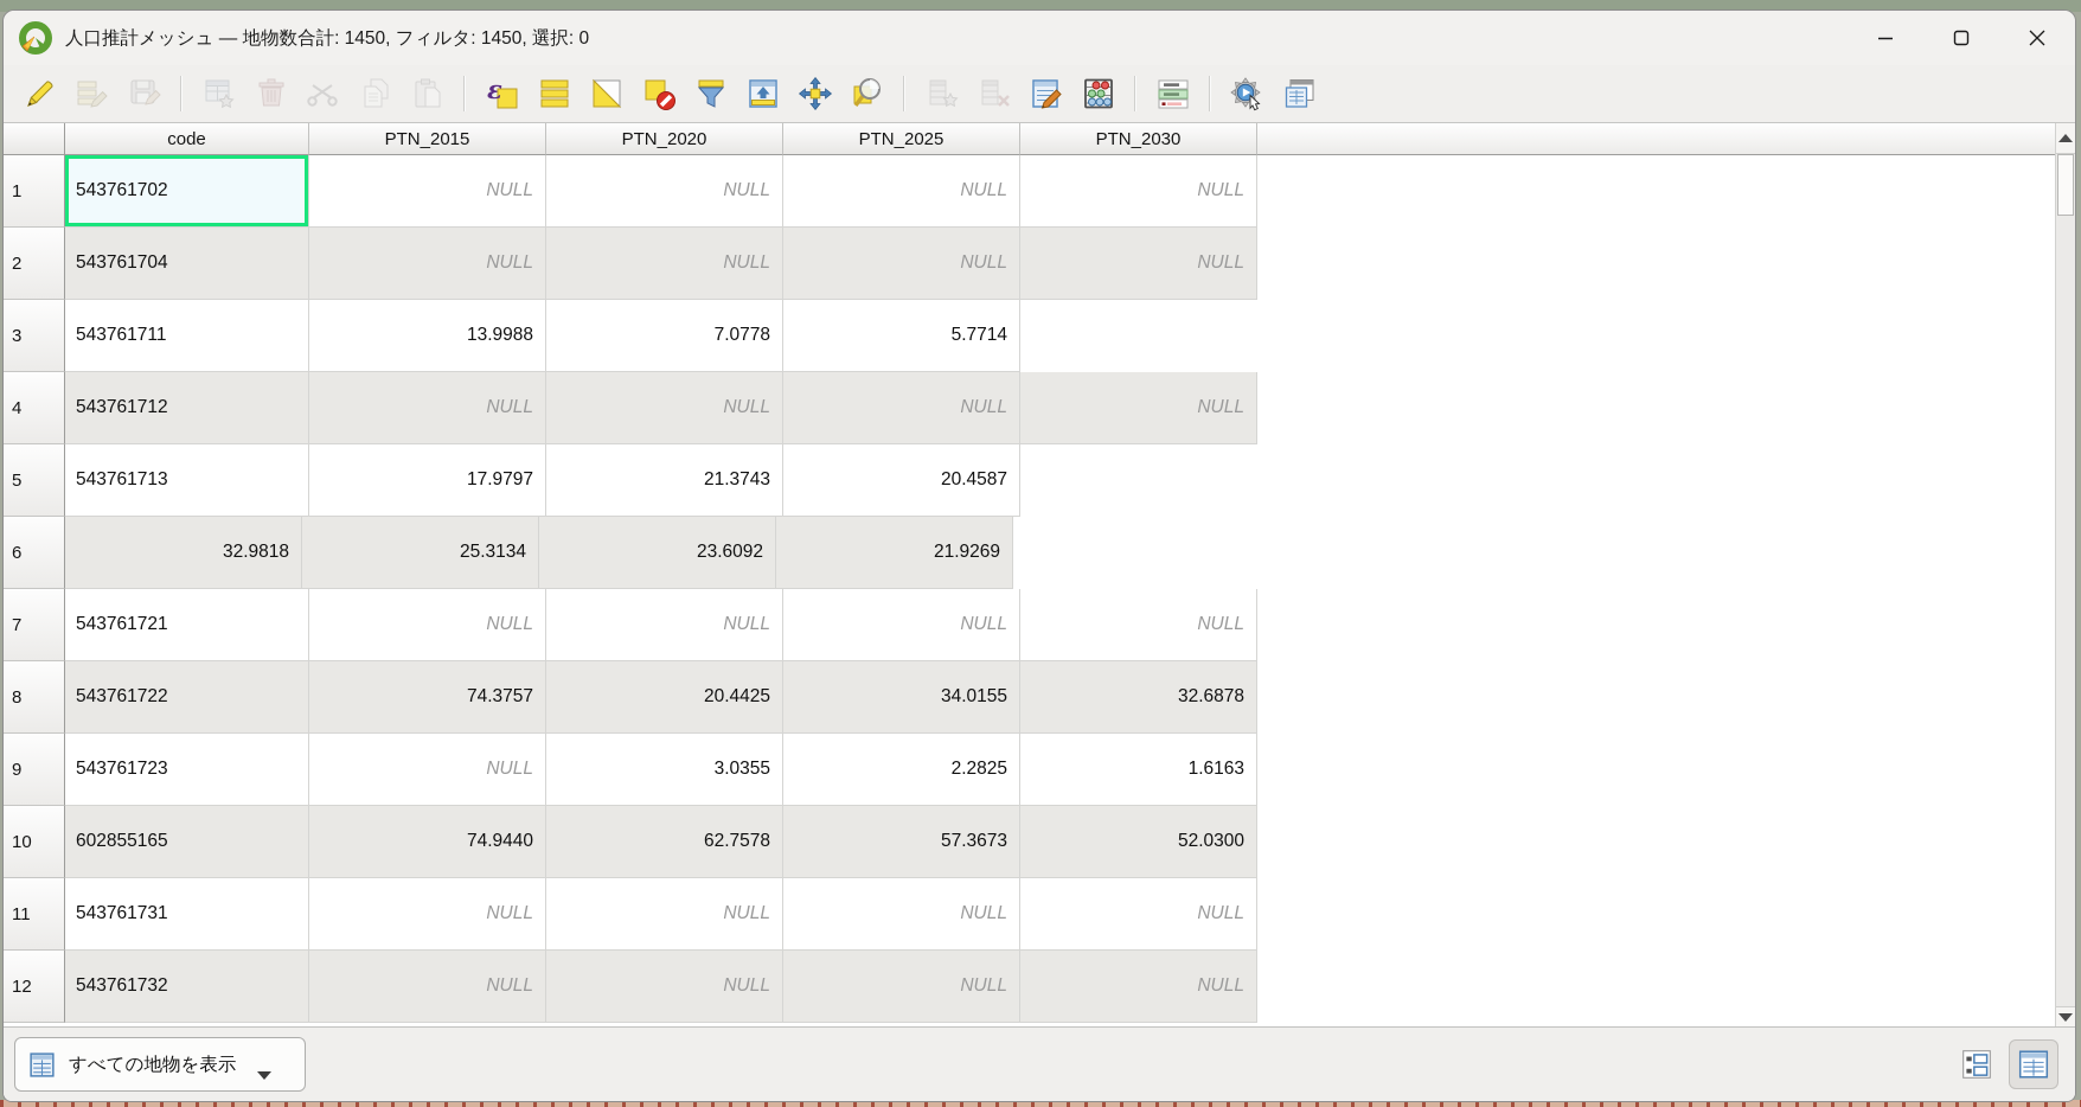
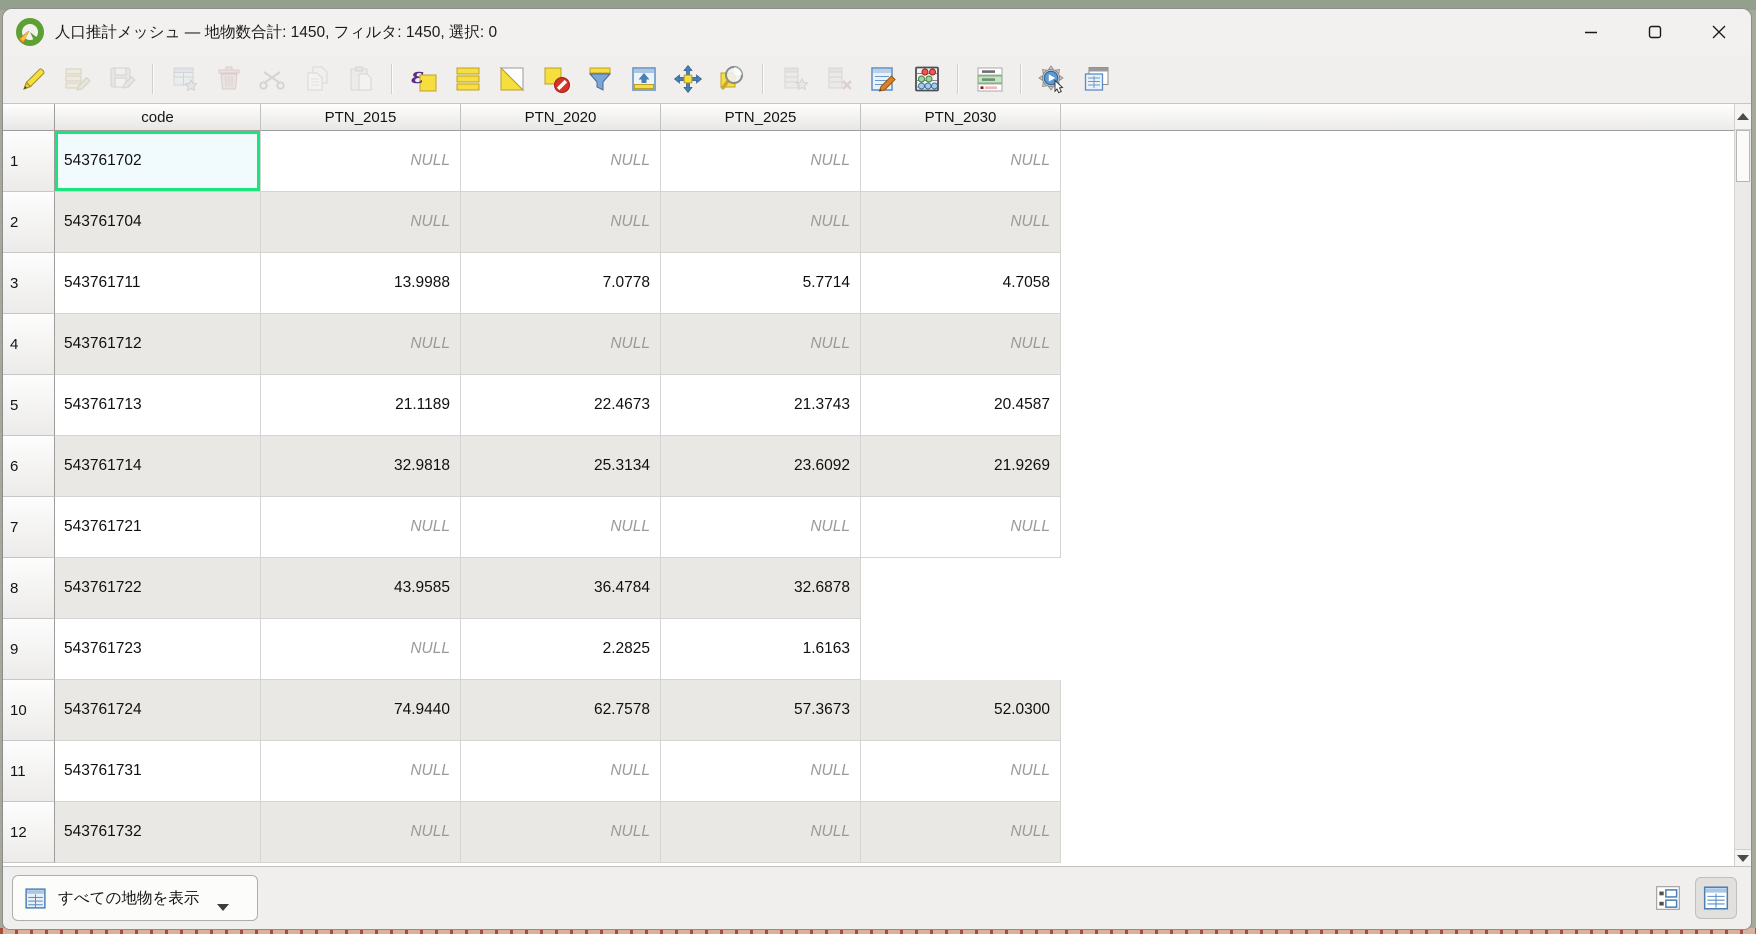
  人口推計メッシュ — 地物数合計: 1450, フィルタ: 1450, 選択: 0
  ε
  code
  PTN_2015
  PTN_2020
  PTN_2025
  PTN_2030
  1
  543761702
  NULL
  NULL
  NULL
  NULL
  2
  543761704
  NULL
  NULL
  NULL
  NULL
  3
  543761711
  13.9988
  7.0778
  5.7714
+ 4.7058
  4
  543761712
  NULL
  NULL
  NULL
  NULL
  5
  543761713
- 17.9797
+ 21.1189
+ 22.4673
  21.3743
  20.4587
  6
+ 543761714
  32.9818
  25.3134
  23.6092
  21.9269
  7
  543761721
  NULL
  NULL
  NULL
  NULL
  8
  543761722
- 74.3757
+ 43.9585
- 20.4425
+ 36.4784
- 34.0155
  32.6878
  9
  543761723
  NULL
- 3.0355
  2.2825
  1.6163
  10
- 602855165
+ 543761724
  74.9440
  62.7578
  57.3673
  52.0300
  11
  543761731
  NULL
  NULL
  NULL
  NULL
  12
  543761732
  NULL
  NULL
  NULL
  NULL
  すべての地物を表示
